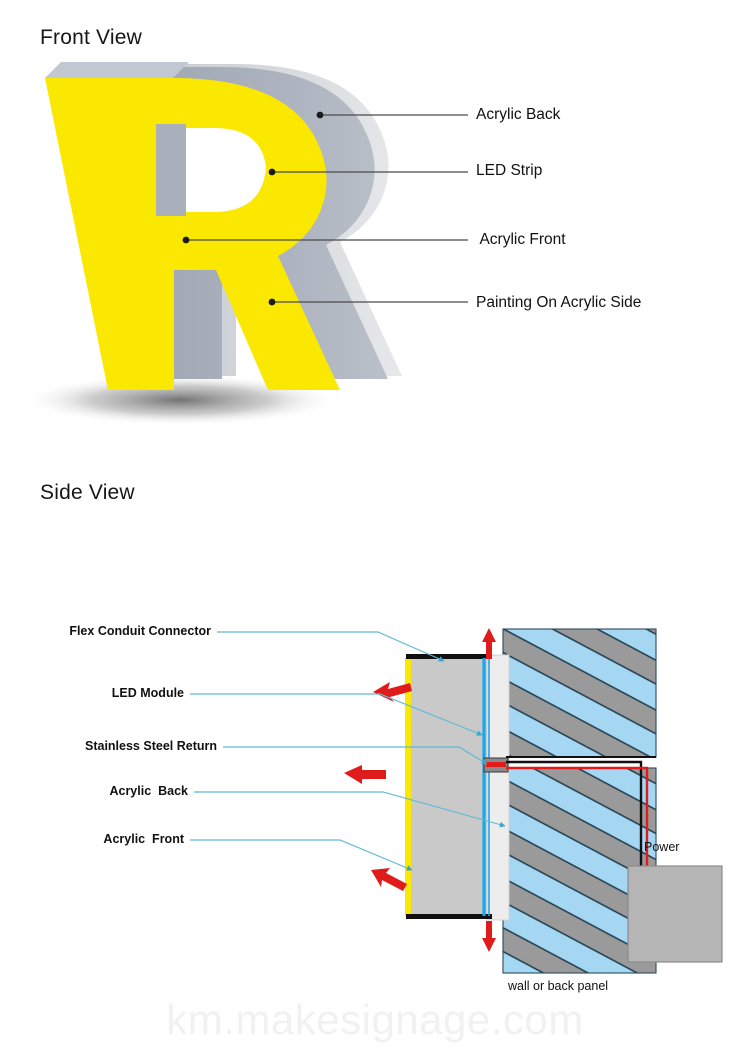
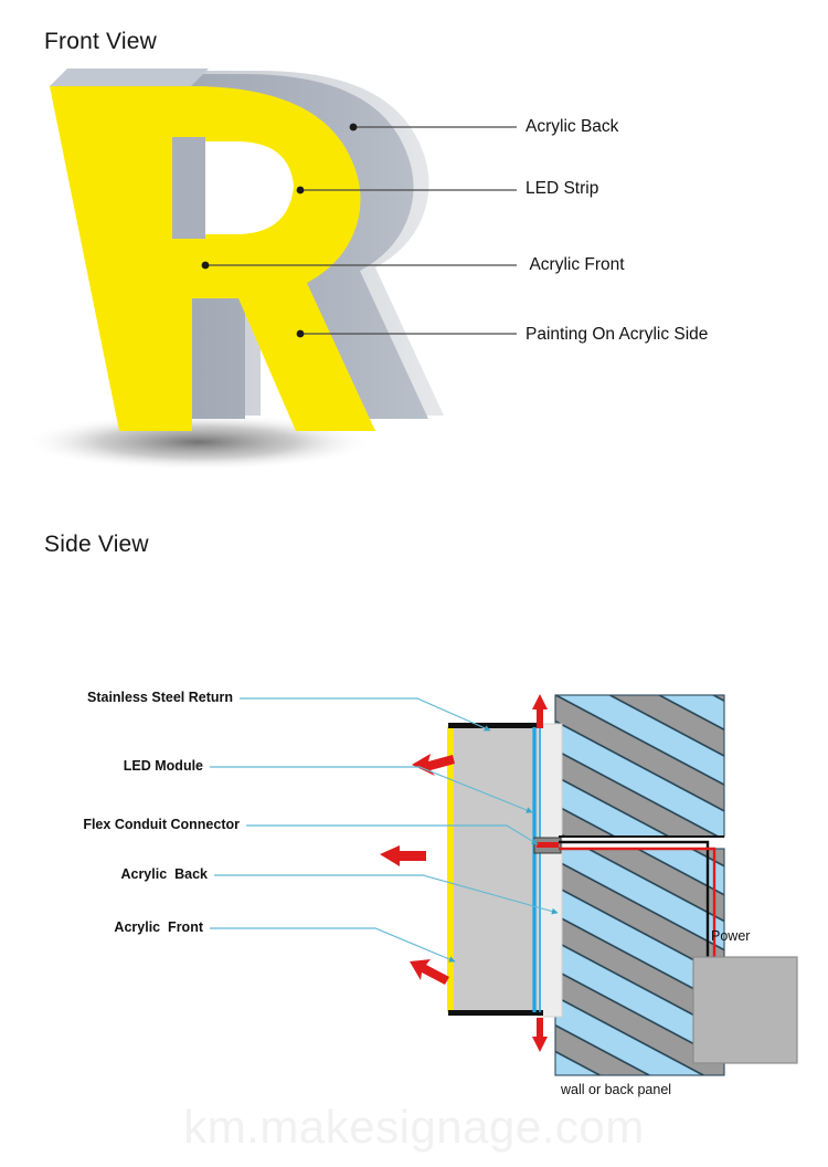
  Front View
  Side View
  Acrylic Back
  LED Strip
  Acrylic Front
  Painting On Acrylic Side
- Flex Conduit Connector
+ Stainless Steel Return
  LED Module
- Stainless Steel Return
+ Flex Conduit Connector
  Acrylic Back
  Acrylic Front
  Power
  wall or back panel
